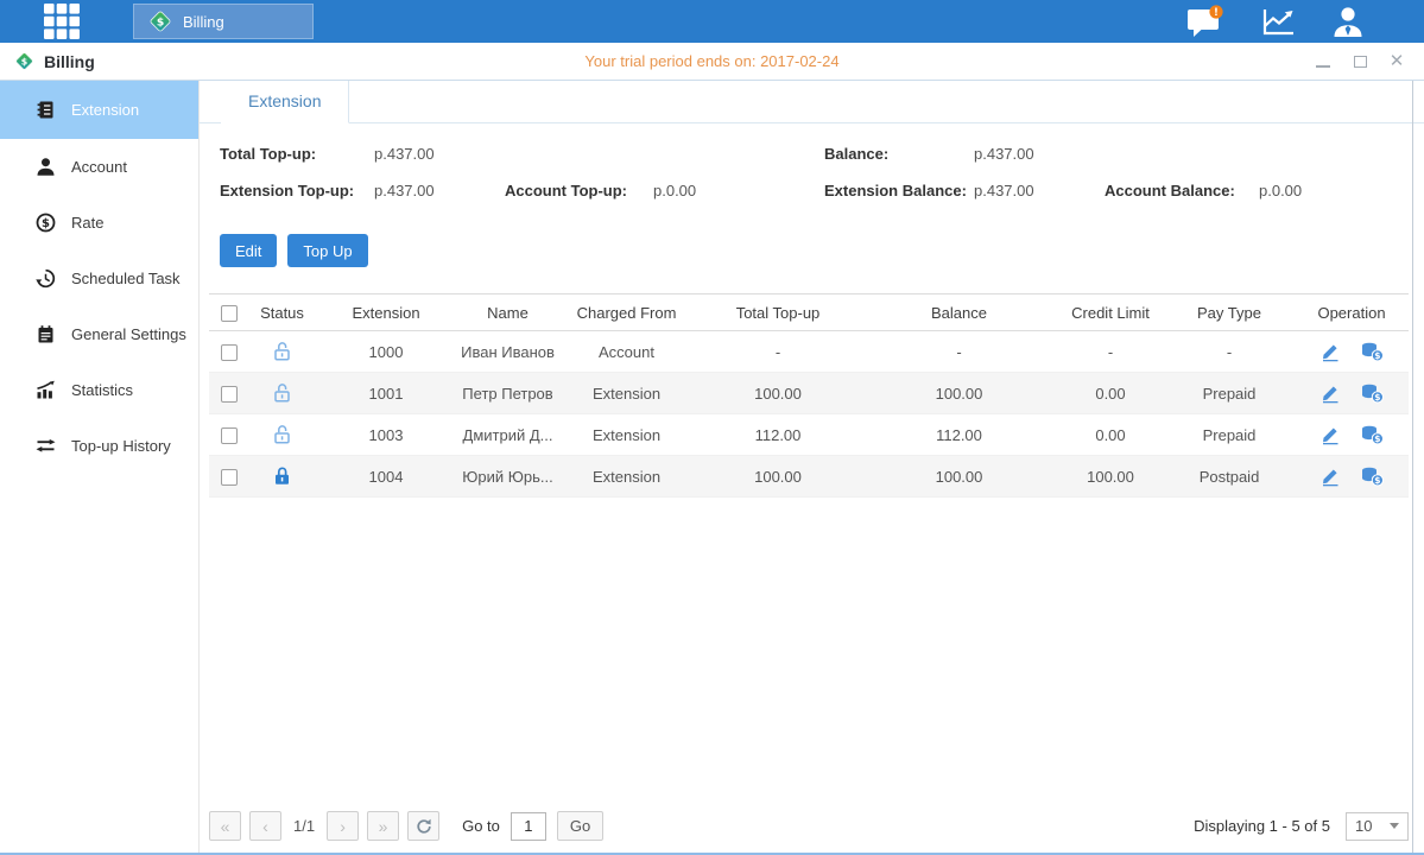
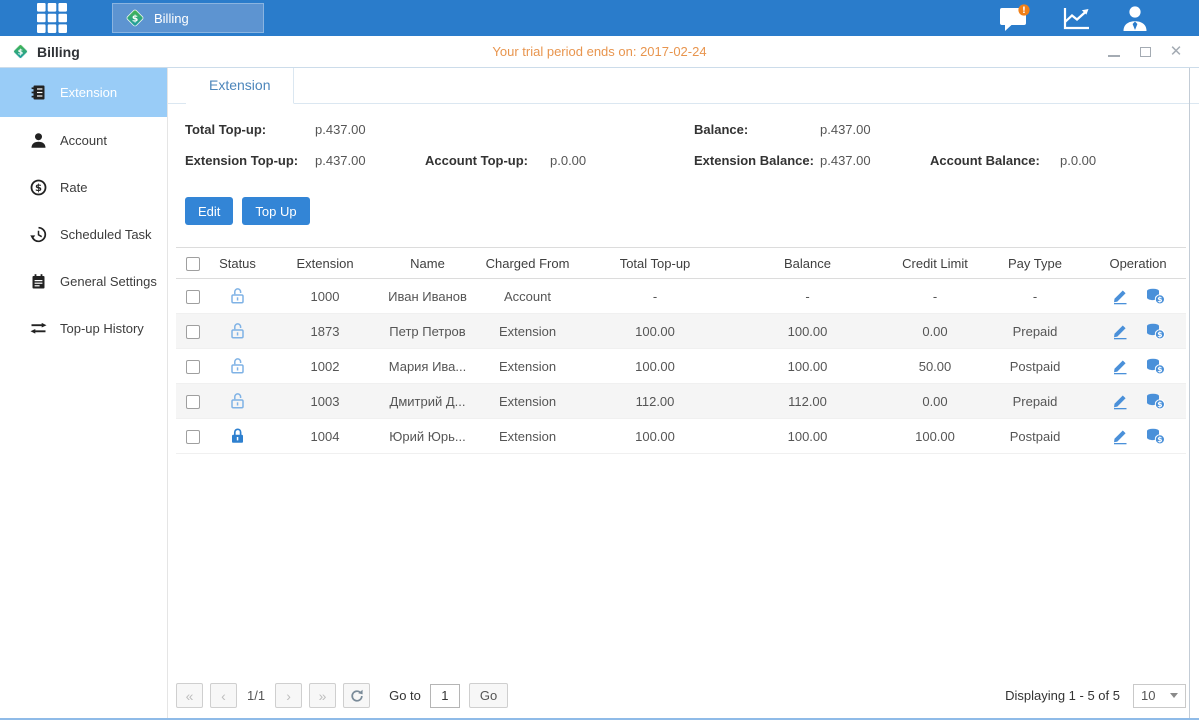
  $
  Billing
  !
  $
  Billing
  Your trial period ends on: 2017-02-24
  ✕
  Extension
  Account
  $
  Rate
  Scheduled Task
  General Settings
- Statistics
  Top-up History
  Extension
  Total Top-up:
  p.437.00
  Balance:
  p.437.00
  Extension Top-up:
  p.437.00
  Account Top-up:
  p.0.00
  Extension Balance:
  p.437.00
  Account Balance:
  p.0.00
  Edit
  Top Up
  	Status	Extension	Name	Charged From	Total Top-up	Balance	Credit Limit	Pay Type	Operation
  		1000	Иван Иванов	Account	-	-	-	-	$
- 		1001	Петр Петров	Extension	100.00	100.00	0.00	Prepaid	$
+ 		1873	Петр Петров	Extension	100.00	100.00	0.00	Prepaid	$
+ 		1002	Мария Ива...	Extension	100.00	100.00	50.00	Postpaid	$
  		1003	Дмитрий Д...	Extension	112.00	112.00	0.00	Prepaid	$
  		1004	Юрий Юрь...	Extension	100.00	100.00	100.00	Postpaid	$
  «
  ‹
  1/1
  ›
  »
  Go to
  1
  Go
  Displaying 1 - 5 of 5
  10
